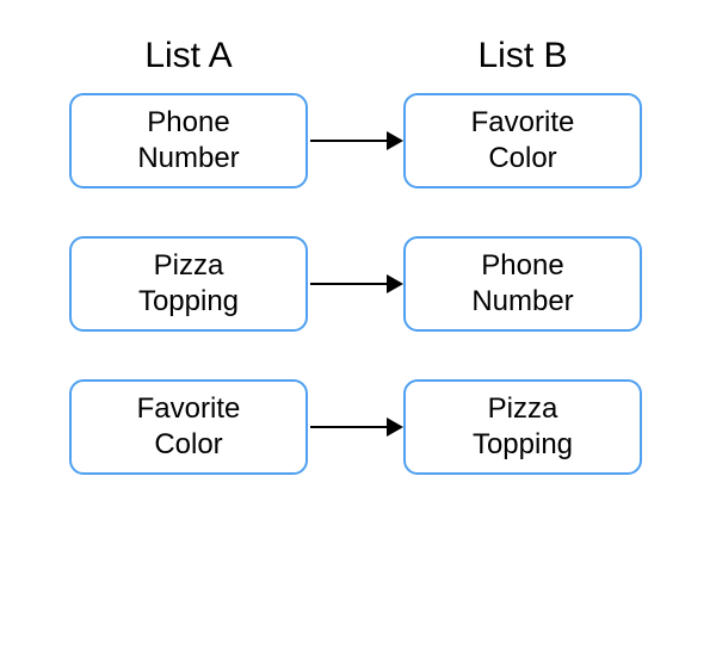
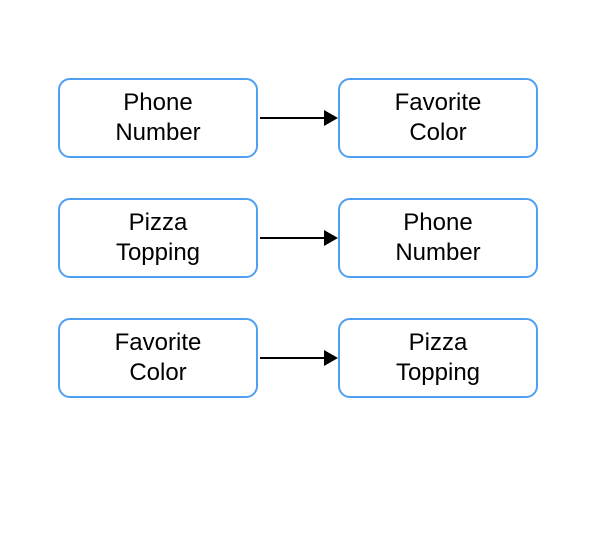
- List A
- List B
  Phone
  Number
  Favorite
  Color
  Pizza
  Topping
  Phone
  Number
  Favorite
  Color
  Pizza
  Topping
